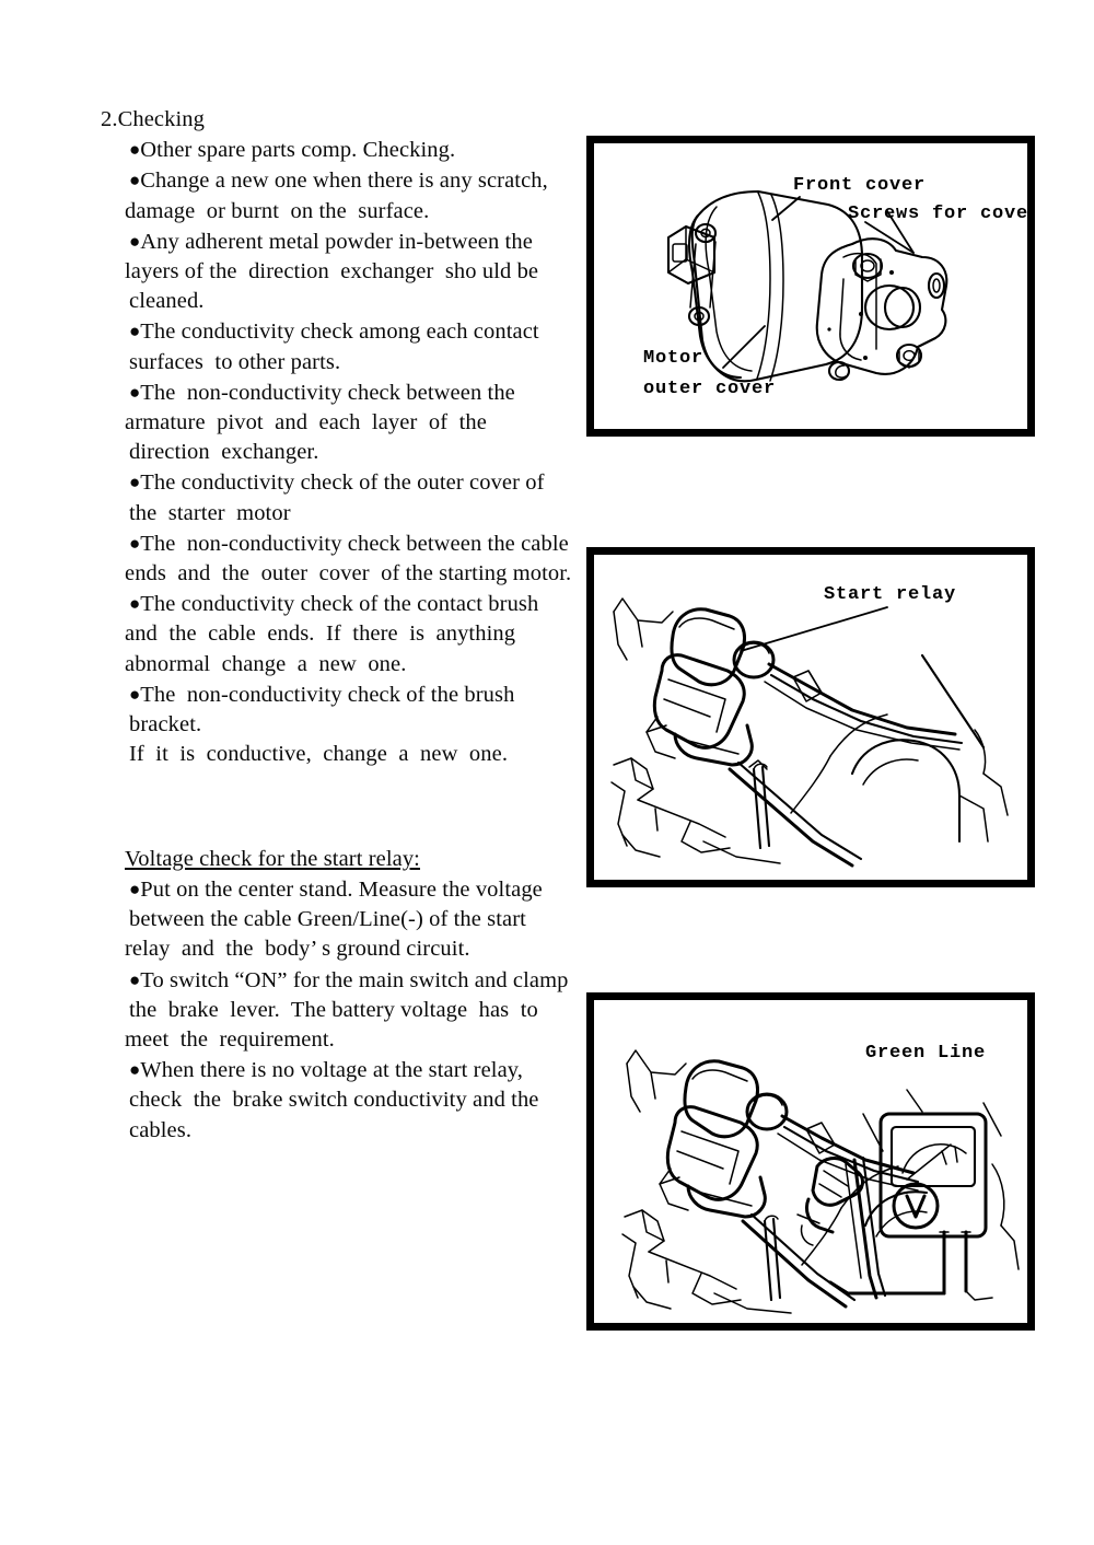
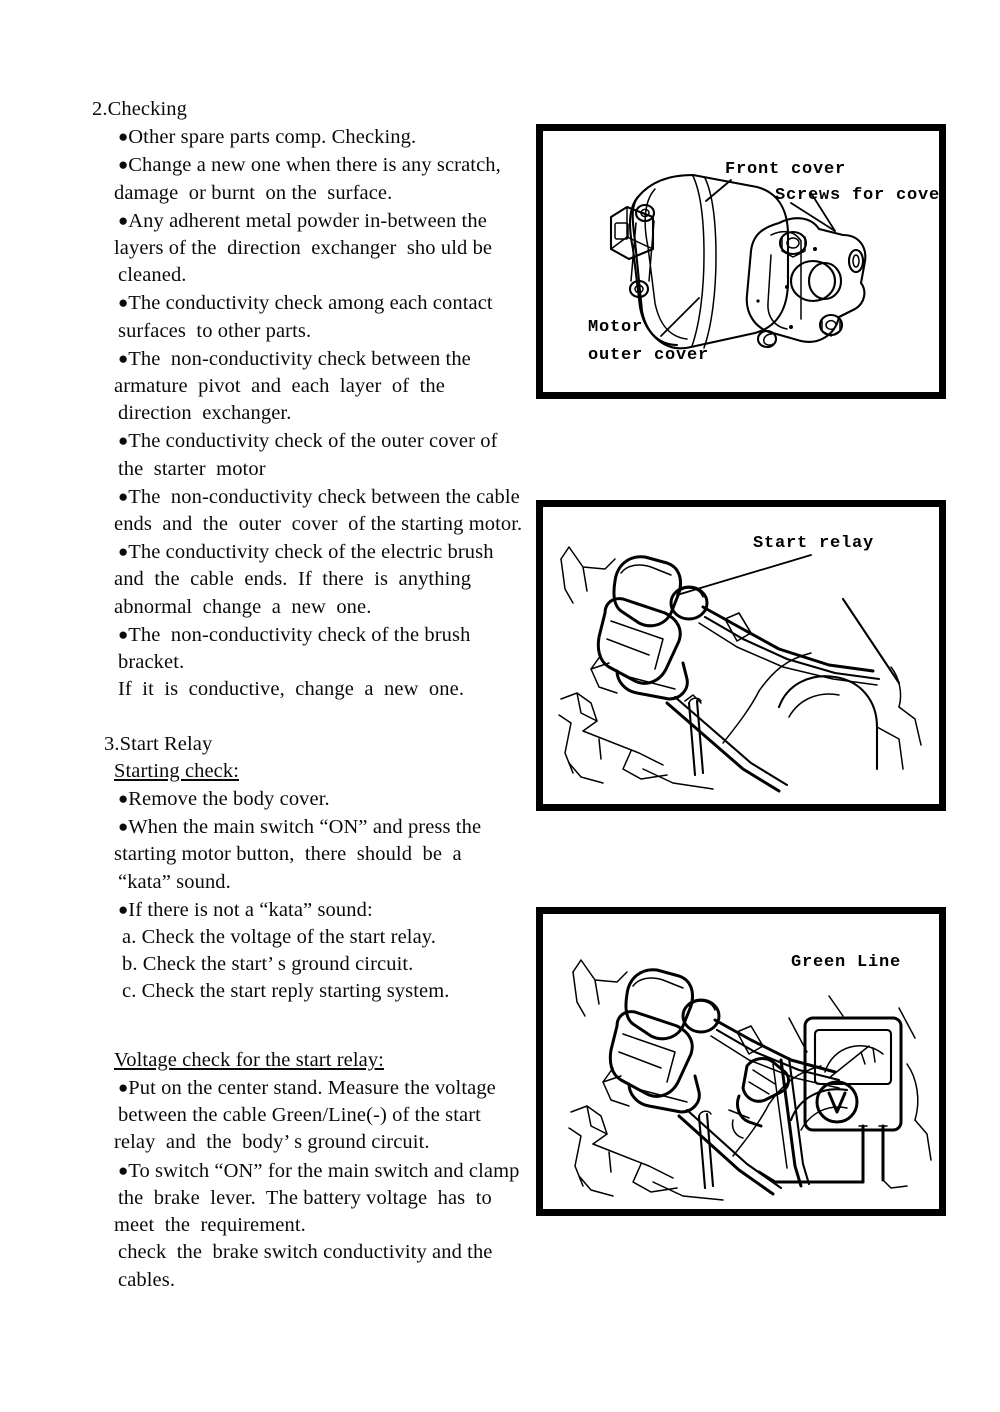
  2.Checking
  ●Other spare parts comp. Checking.
  ●Change a new one when there is any scratch,
  damage or burnt on the surface.
  ●Any adherent metal powder in-between the
  layers of the direction exchanger sho uld be
  cleaned.
  ●The conductivity check among each contact
  surfaces to other parts.
  ●The non-conductivity check between the
  armature pivot and each layer of the
  direction exchanger.
  ●The conductivity check of the outer cover of
  the starter motor
  ●The non-conductivity check between the cable
  ends and the outer cover of the starting motor.
- ●The conductivity check of the contact brush
+ ●The conductivity check of the electric brush
  and the cable ends. If there is anything
  abnormal change a new one.
  ●The non-conductivity check of the brush
  bracket.
  If it is conductive, change a new one.
+ 3.Start Relay
+ Starting check:
+ ●Remove the body cover.
+ ●When the main switch “ON” and press the
+ starting motor button, there should be a
+ “kata” sound.
+ ●If there is not a “kata” sound:
+ a. Check the voltage of the start relay.
+ b. Check the start’ s ground circuit.
+ c. Check the start reply starting system.
  Voltage check for the start relay:
  ●Put on the center stand. Measure the voltage
  between the cable Green/Line(-) of the start
  relay and the body’ s ground circuit.
  ●To switch “ON” for the main switch and clamp
  the brake lever. The battery voltage has to
  meet the requirement.
- ●When there is no voltage at the start relay,
  check the brake switch conductivity and the
  cables.
  Front cover
  Screws for cove
  Motor
  outer cover
  Start relay
  Green Line
